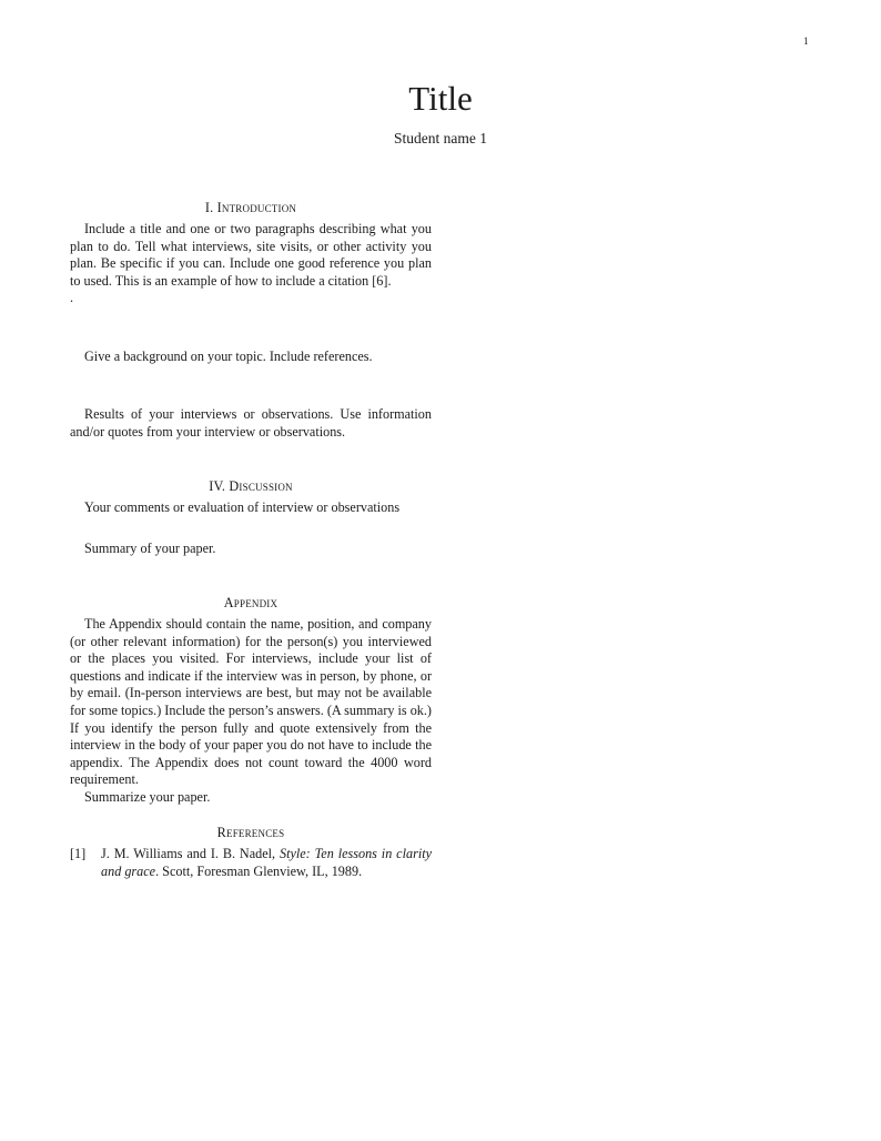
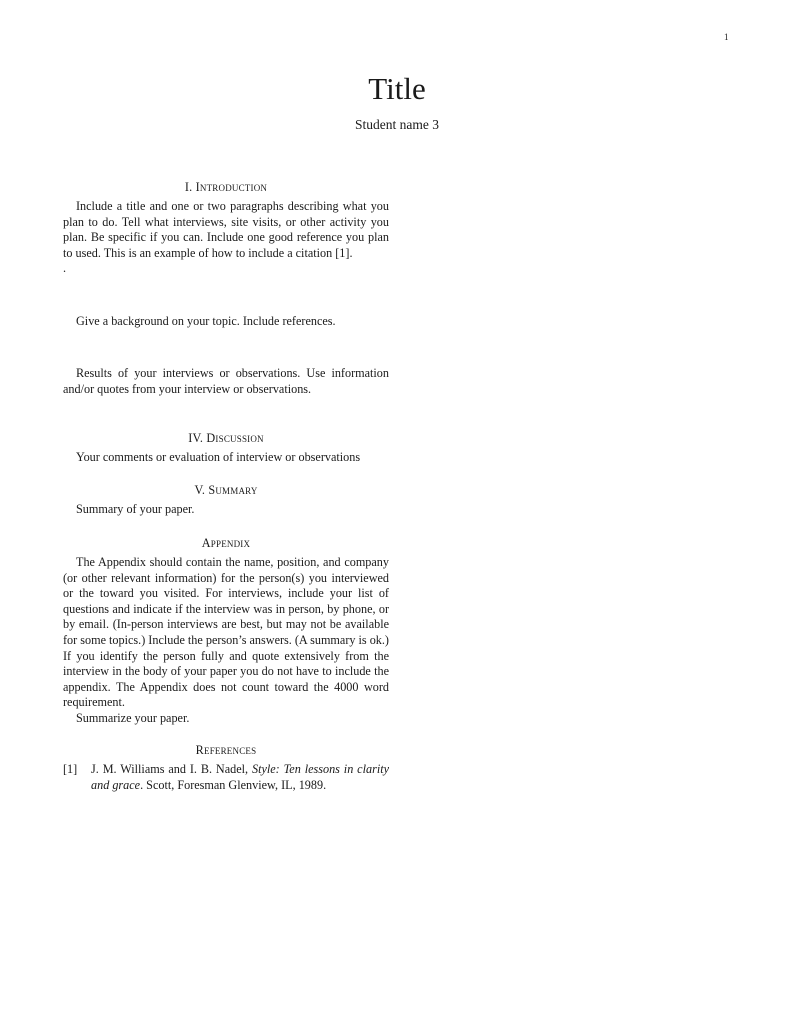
  1
  Title
- Student name 1
+ Student name 3
  I. Introduction
- Include a title and one or two paragraphs describing what you plan to do. Tell what interviews, site visits, or other activity you plan. Be specific if you can. Include one good reference you plan to used. This is an example of how to include a citation [6].
+ Include a title and one or two paragraphs describing what you plan to do. Tell what interviews, site visits, or other activity you plan. Be specific if you can. Include one good reference you plan to used. This is an example of how to include a citation [1].
  .
  Give a background on your topic. Include references.
  Results of your interviews or observations. Use information and/or quotes from your interview or observations.
  IV. Discussion
  Your comments or evaluation of interview or observations
+ V. Summary
  Summary of your paper.
  Appendix
- The Appendix should contain the name, position, and company (or other relevant information) for the person(s) you interviewed or the places you visited. For interviews, include your list of questions and indicate if the interview was in person, by phone, or by email. (In-person interviews are best, but may not be available for some topics.) Include the person’s answers. (A summary is ok.) If you identify the person fully and quote extensively from the interview in the body of your paper you do not have to include the appendix. The Appendix does not count toward the 4000 word requirement.
+ The Appendix should contain the name, position, and company (or other relevant information) for the person(s) you interviewed or the toward you visited. For interviews, include your list of questions and indicate if the interview was in person, by phone, or by email. (In-person interviews are best, but may not be available for some topics.) Include the person’s answers. (A summary is ok.) If you identify the person fully and quote extensively from the interview in the body of your paper you do not have to include the appendix. The Appendix does not count toward the 4000 word requirement.
  Summarize your paper.
  References
  [1]
  J. M. Williams and I. B. Nadel, Style: Ten lessons in clarity and grace. Scott, Foresman Glenview, IL, 1989.
